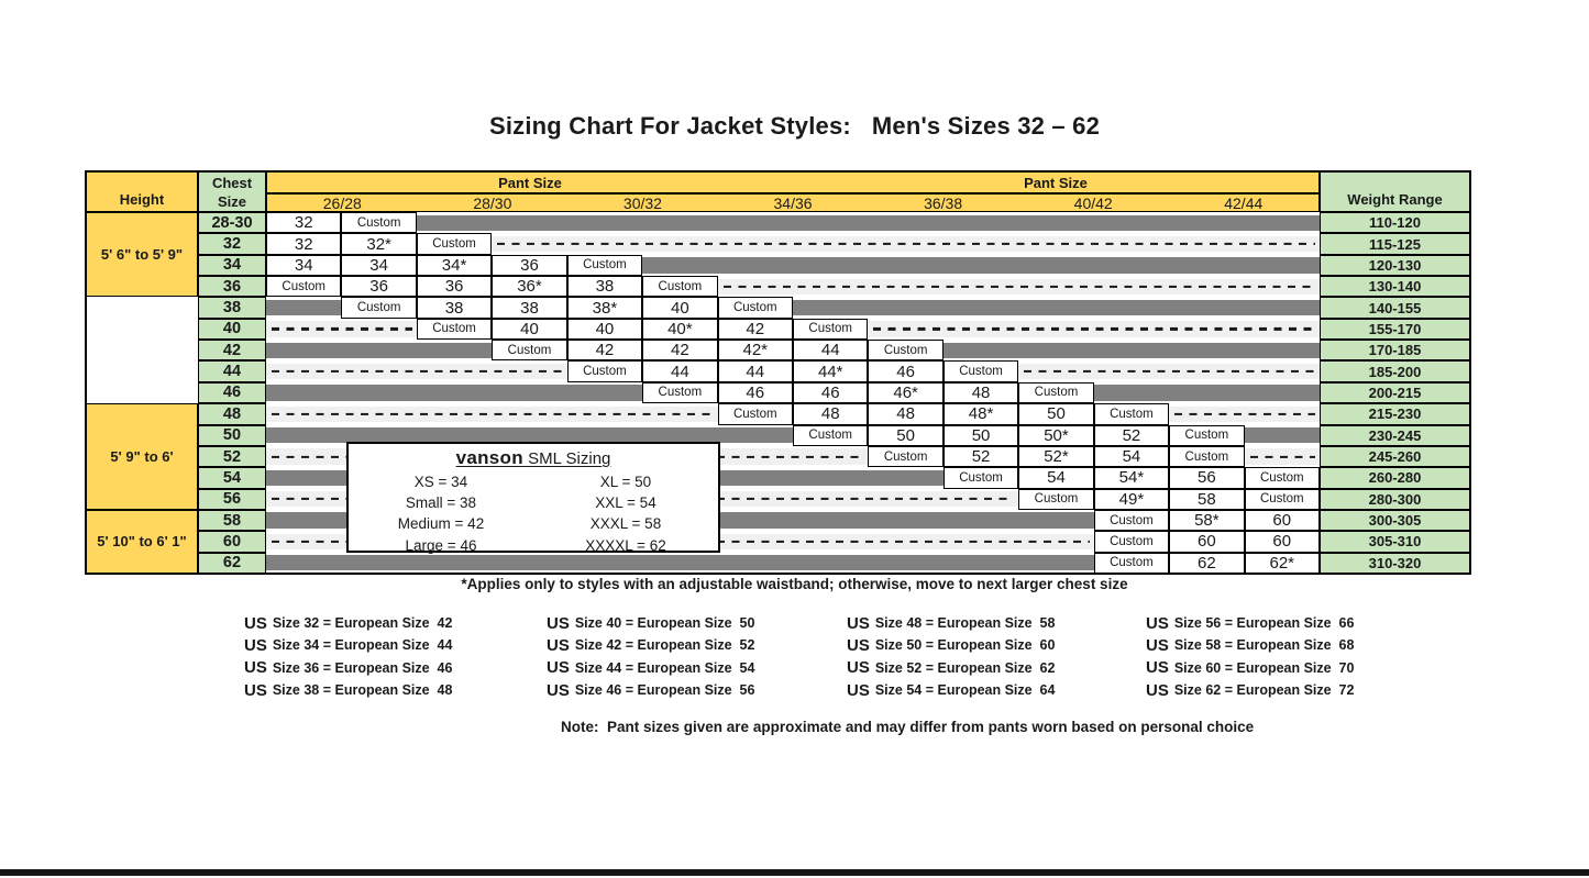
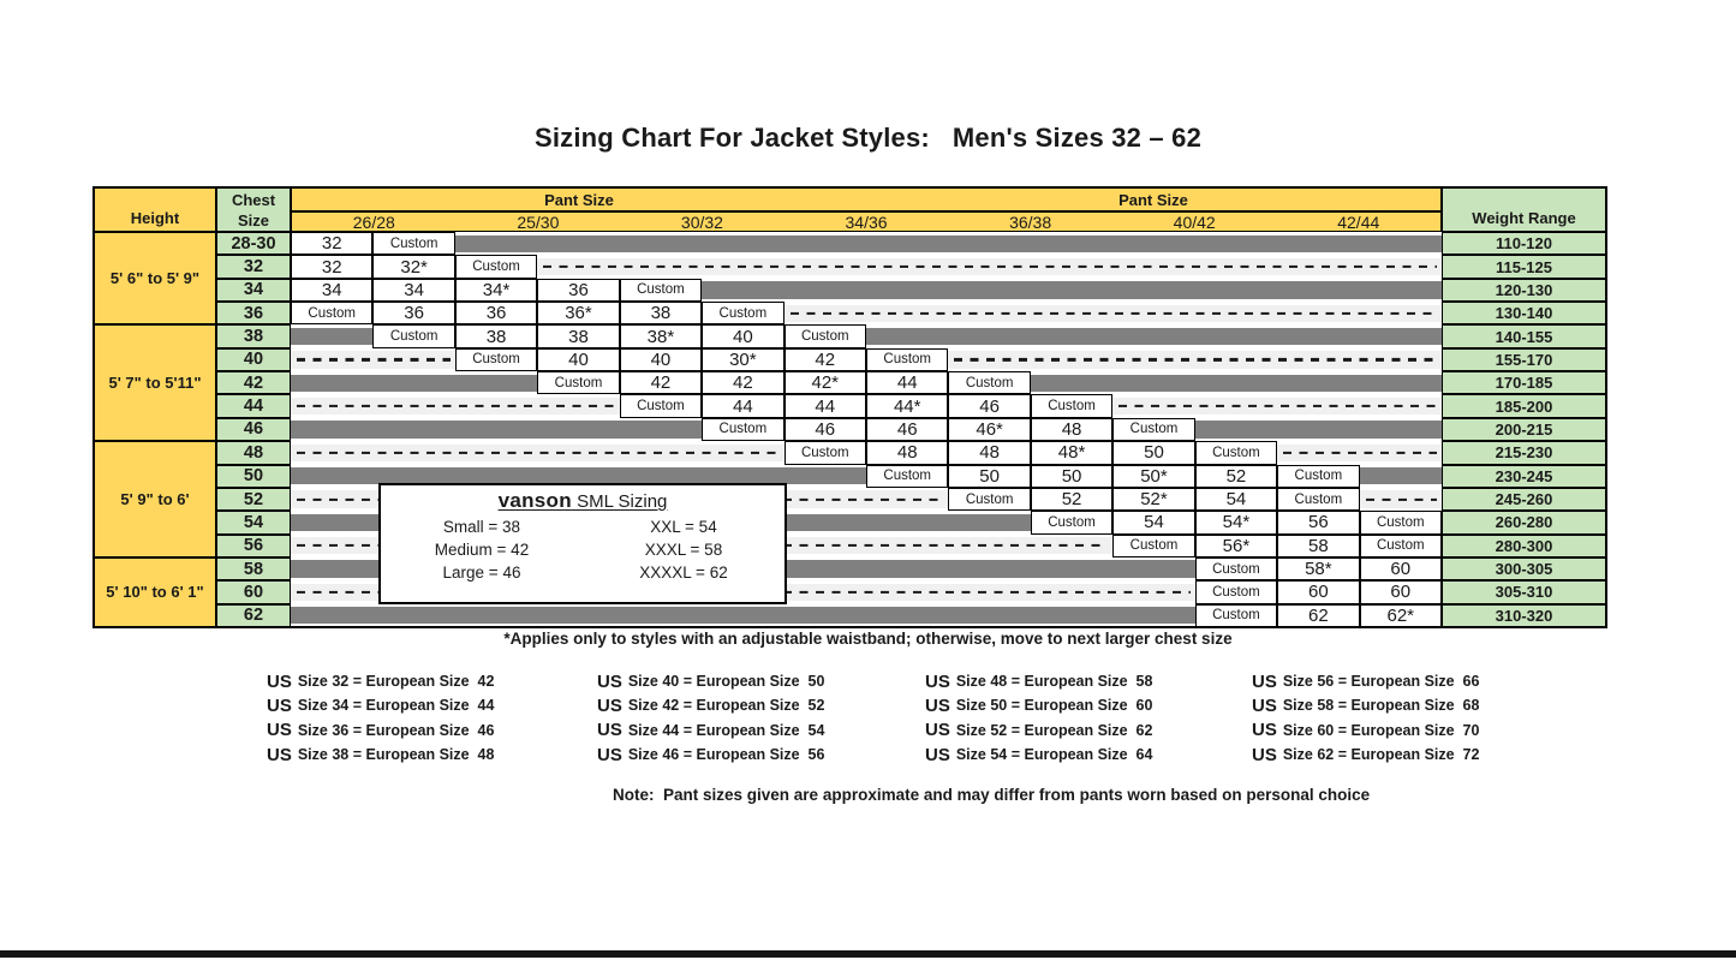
  Sizing Chart For Jacket Styles: Men's Sizes 32 – 62
  Height
  Chest
  Size
  Pant Size
  Pant Size
  26/28
- 28/30
+ 25/30
  30/32
  34/36
  36/38
  40/42
  42/44
  Weight Range
  5' 6" to 5' 9"
+ 5' 7" to 5'11"
  5' 9" to 6'
  5' 10" to 6' 1"
  28-30
  110-120
  32
  Custom
  32
  115-125
  32
  32*
  Custom
  34
  120-130
  34
  34
  34*
  36
  Custom
  36
  130-140
  Custom
  36
  36
  36*
  38
  Custom
  38
  140-155
  Custom
  38
  38
  38*
  40
  Custom
  40
  155-170
  Custom
  40
  40
- 40*
+ 30*
  42
  Custom
  42
  170-185
  Custom
  42
  42
  42*
  44
  Custom
  44
  185-200
  Custom
  44
  44
  44*
  46
  Custom
  46
  200-215
  Custom
  46
  46
  46*
  48
  Custom
  48
  215-230
  Custom
  48
  48
  48*
  50
  Custom
  50
  230-245
  Custom
  50
  50
  50*
  52
  Custom
  52
  245-260
  Custom
  52
  52*
  54
  Custom
  54
  260-280
  Custom
  54
  54*
  56
  Custom
  56
  280-300
  Custom
- 49*
+ 56*
  58
  Custom
  58
  300-305
  Custom
  58*
  60
  60
  305-310
  Custom
  60
  60
  62
  310-320
  Custom
  62
  62*
  vanson SML Sizing
- XS = 34
- XL = 50
  Small = 38
  XXL = 54
  Medium = 42
  XXXL = 58
  Large = 46
  XXXXL = 62
  *Applies only to styles with an adjustable waistband; otherwise, move to next larger chest size
  US
  Size 32 = European Size 42
  US
  Size 34 = European Size 44
  US
  Size 36 = European Size 46
  US
  Size 38 = European Size 48
  US
  Size 40 = European Size 50
  US
  Size 42 = European Size 52
  US
  Size 44 = European Size 54
  US
  Size 46 = European Size 56
  US
  Size 48 = European Size 58
  US
  Size 50 = European Size 60
  US
  Size 52 = European Size 62
  US
  Size 54 = European Size 64
  US
  Size 56 = European Size 66
  US
  Size 58 = European Size 68
  US
  Size 60 = European Size 70
  US
  Size 62 = European Size 72
  Note: Pant sizes given are approximate and may differ from pants worn based on personal choice
